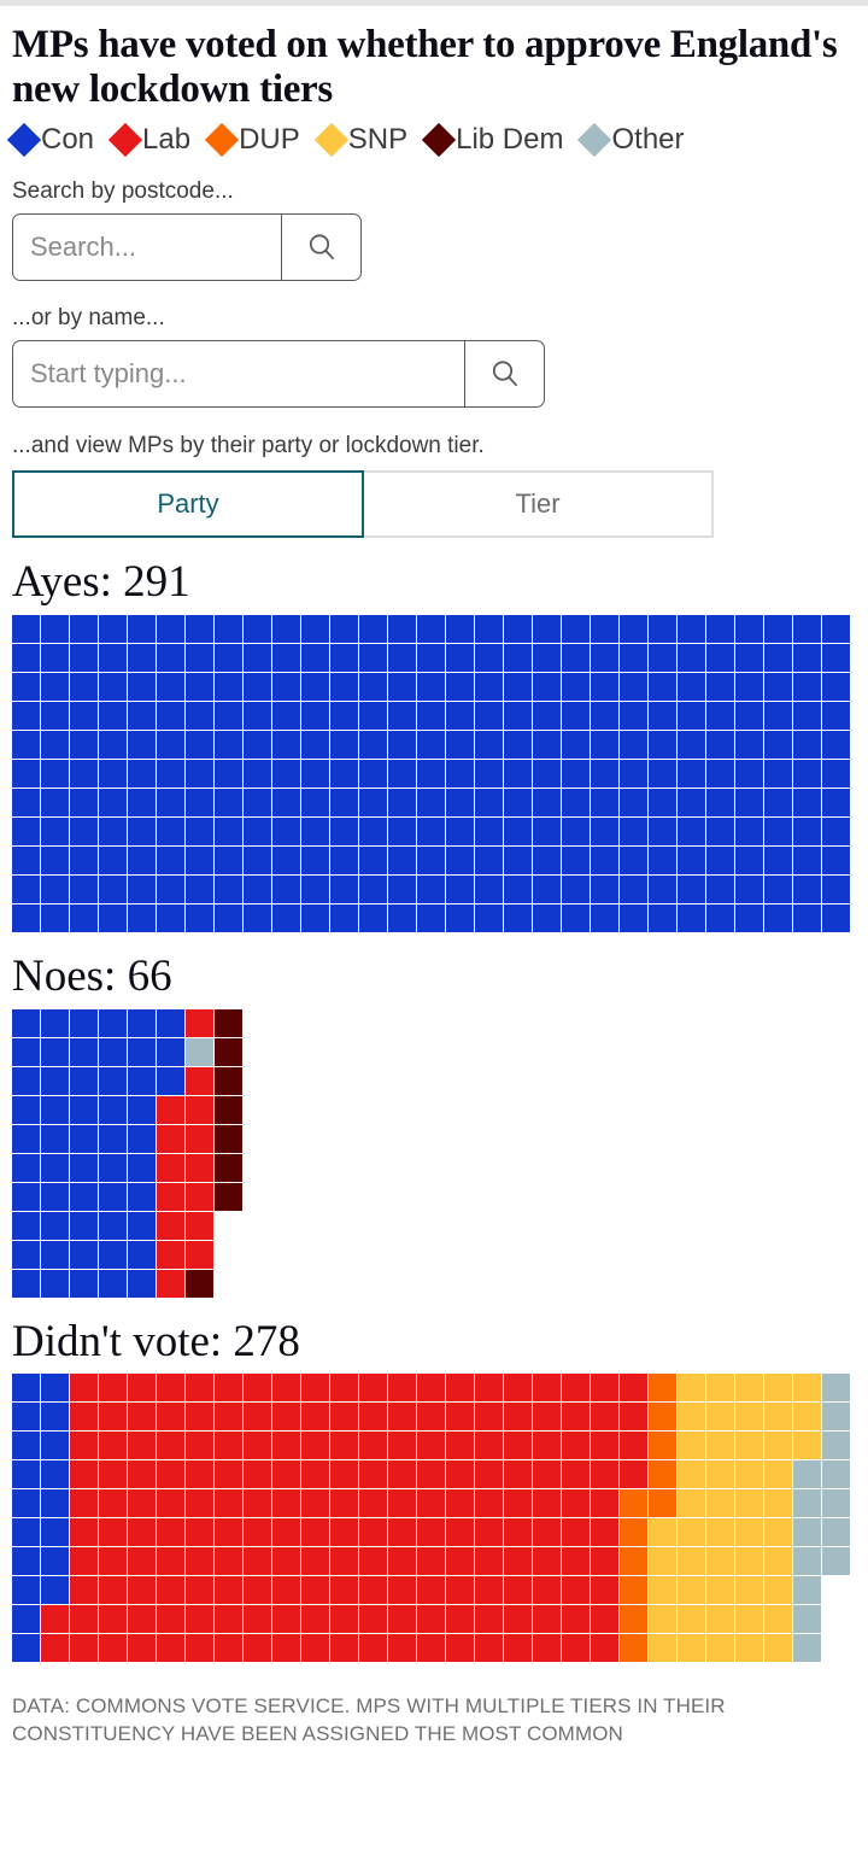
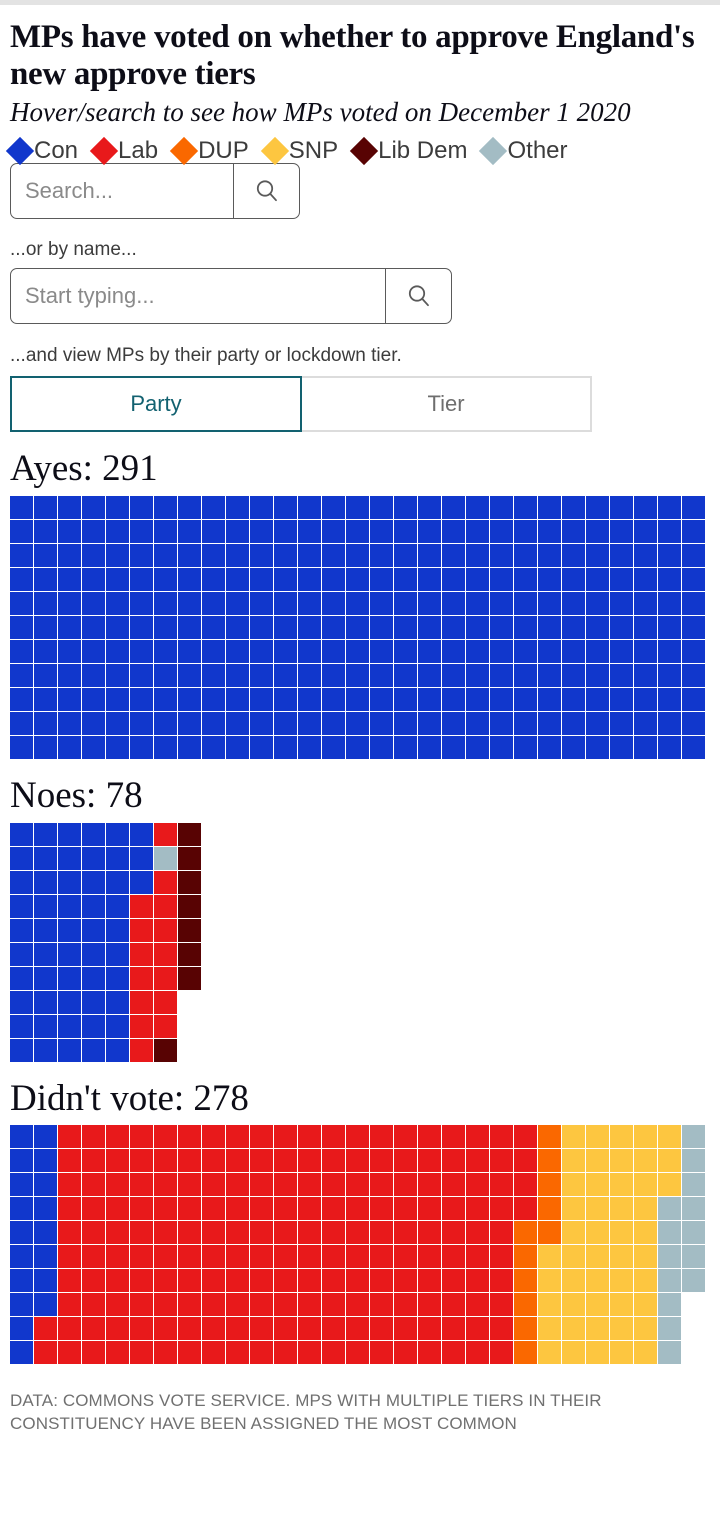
- MPs have voted on whether to approve England's new lockdown tiers
+ MPs have voted on whether to approve England's new approve tiers
+ Hover/search to see how MPs voted on December 1 2020
  Con
  Lab
  DUP
  SNP
  Lib Dem
  Other
- Search by postcode...
  Search...
  ...or by name...
  Start typing...
  ...and view MPs by their party or lockdown tier.
  Party
  Tier
  Ayes: 291
- Noes: 66
+ Noes: 78
  Didn't vote: 278
  DATA: COMMONS VOTE SERVICE. MPS WITH MULTIPLE TIERS IN THEIR CONSTITUENCY HAVE BEEN ASSIGNED THE MOST COMMON
